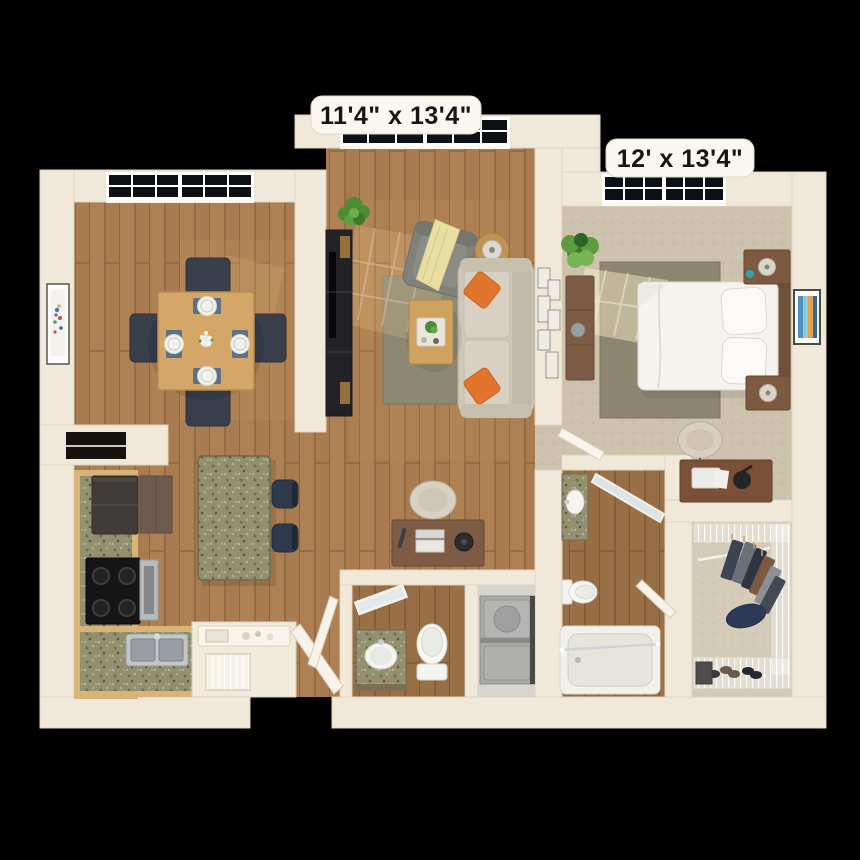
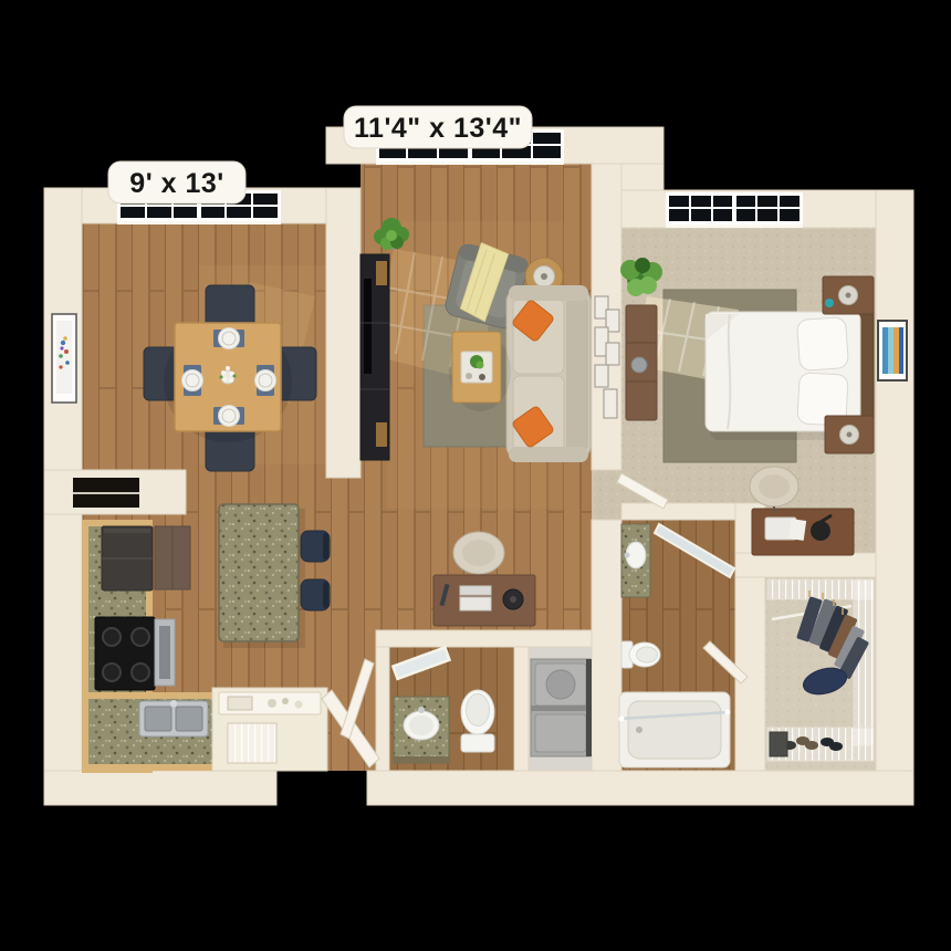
+ 9' x 13'
  11'4" x 13'4"
- 12' x 13'4"
